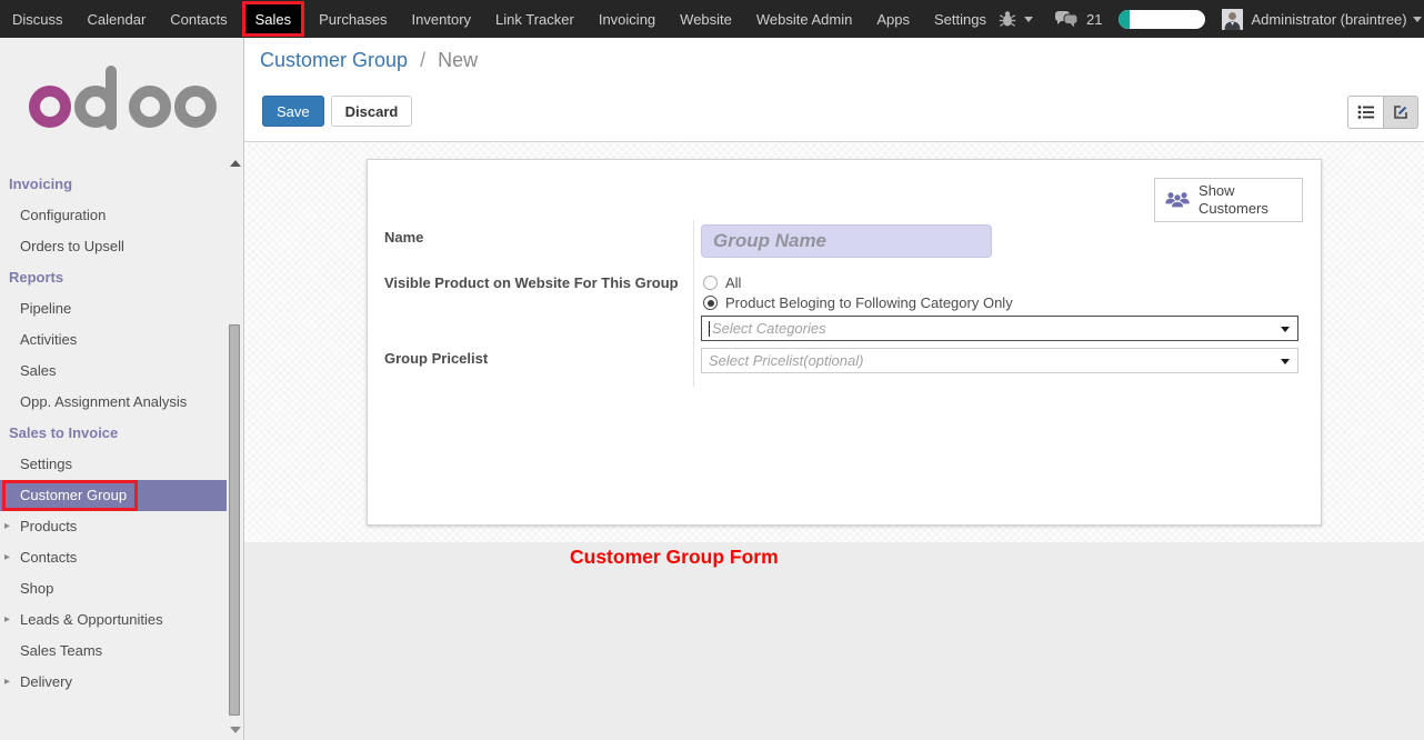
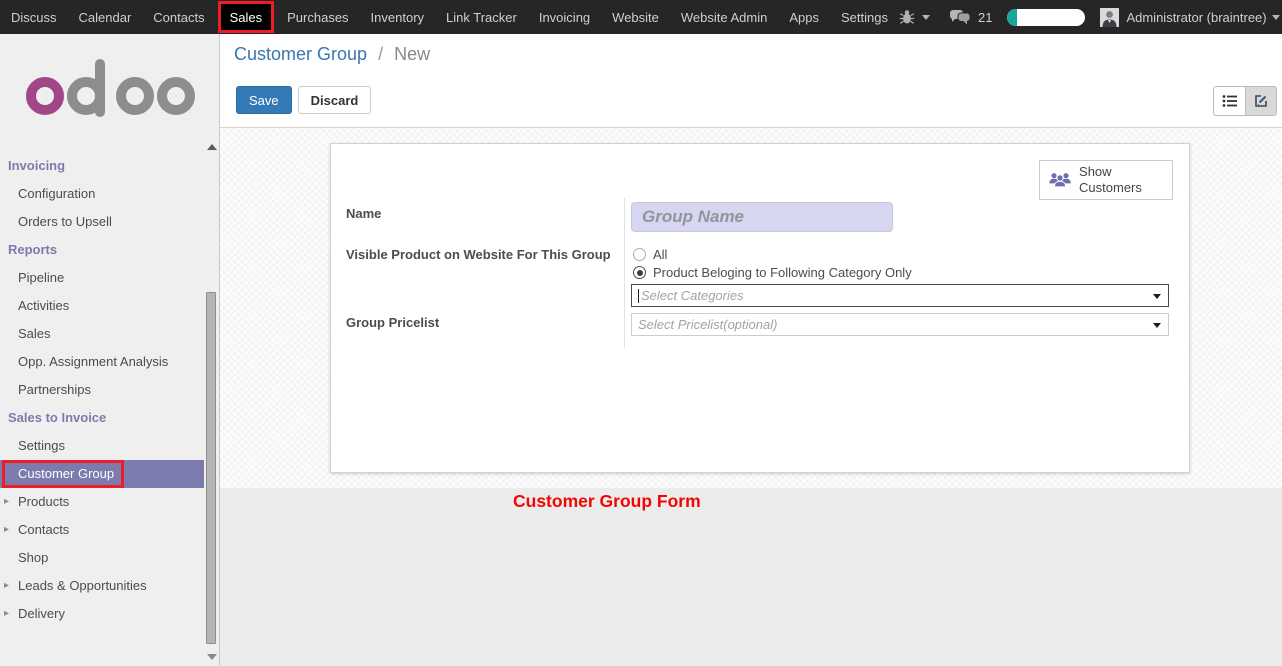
  Discuss
  Calendar
  Contacts
  Sales
  Purchases
  Inventory
  Link Tracker
  Invoicing
  Website
  Website Admin
  Apps
  Settings
  21
  Administrator (braintree)
  Invoicing
  Configuration
  Orders to Upsell
  Reports
  Pipeline
  Activities
  Sales
  Opp. Assignment Analysis
+ Partnerships
  Sales to Invoice
  Settings
  Customer Group
  ▸
  Products
  ▸
  Contacts
  Shop
  ▸
  Leads & Opportunities
- Sales Teams
  ▸
  Delivery
  Customer Group / New
  Save
  Discard
  Show Customers
  Name
  Group Name
  Visible Product on Website For This Group
  All
  Product Beloging to Following Category Only
  Select Categories
  Group Pricelist
  Select Pricelist(optional)
  Customer Group Form
